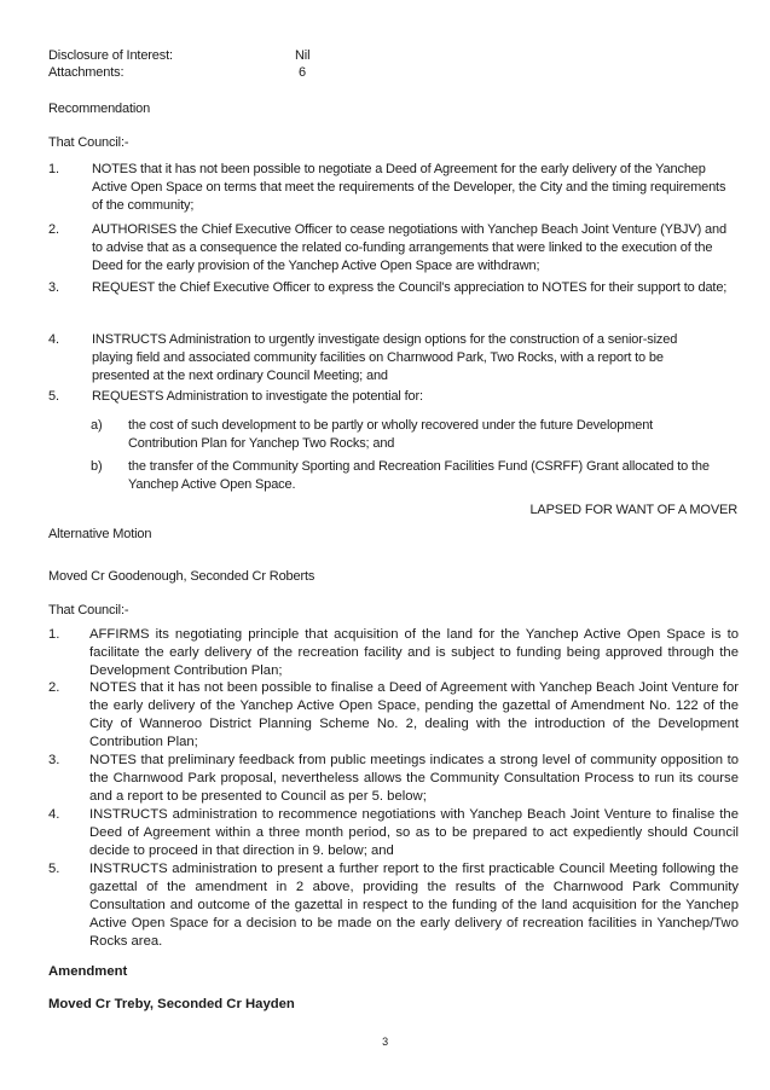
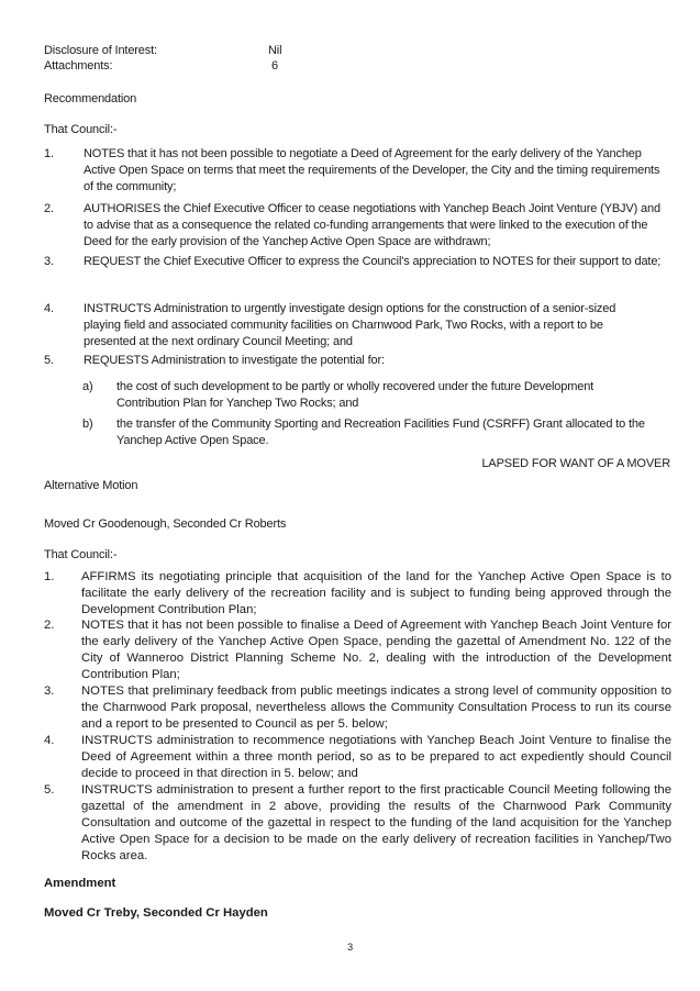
  Disclosure of Interest:
  Nil
  Attachments:
  6
  Recommendation
  That Council:-
  1.
  NOTES that it has not been possible to negotiate a Deed of Agreement for the early delivery of the Yanchep Active Open Space on terms that meet the requirements of the Developer, the City and the timing requirements of the community;
  2.
  AUTHORISES the Chief Executive Officer to cease negotiations with Yanchep Beach Joint Venture (YBJV) and to advise that as a consequence the related co-funding arrangements that were linked to the execution of the Deed for the early provision of the Yanchep Active Open Space are withdrawn;
  3.
  REQUEST the Chief Executive Officer to express the Council's appreciation to NOTES for their support to date;
  4.
  INSTRUCTS Administration to urgently investigate design options for the construction of a senior-sized playing field and associated community facilities on Charnwood Park, Two Rocks, with a report to be presented at the next ordinary Council Meeting; and
  5.
  REQUESTS Administration to investigate the potential for:
  a)
  the cost of such development to be partly or wholly recovered under the future Development Contribution Plan for Yanchep Two Rocks; and
  b)
  the transfer of the Community Sporting and Recreation Facilities Fund (CSRFF) Grant allocated to the Yanchep Active Open Space.
  LAPSED FOR WANT OF A MOVER
  Alternative Motion
  Moved Cr Goodenough, Seconded Cr Roberts
  That Council:-
  1.
  AFFIRMS its negotiating principle that acquisition of the land for the Yanchep Active Open Space is to facilitate the early delivery of the recreation facility and is subject to funding being approved through the Development Contribution Plan;
  2.
  NOTES that it has not been possible to finalise a Deed of Agreement with Yanchep Beach Joint Venture for the early delivery of the Yanchep Active Open Space, pending the gazettal of Amendment No. 122 of the City of Wanneroo District Planning Scheme No. 2, dealing with the introduction of the Development Contribution Plan;
  3.
  NOTES that preliminary feedback from public meetings indicates a strong level of community opposition to the Charnwood Park proposal, nevertheless allows the Community Consultation Process to run its course and a report to be presented to Council as per 5. below;
  4.
- INSTRUCTS administration to recommence negotiations with Yanchep Beach Joint Venture to finalise the Deed of Agreement within a three month period, so as to be prepared to act expediently should Council decide to proceed in that direction in 9. below; and
+ INSTRUCTS administration to recommence negotiations with Yanchep Beach Joint Venture to finalise the Deed of Agreement within a three month period, so as to be prepared to act expediently should Council decide to proceed in that direction in 5. below; and
  5.
  INSTRUCTS administration to present a further report to the first practicable Council Meeting following the gazettal of the amendment in 2 above, providing the results of the Charnwood Park Community Consultation and outcome of the gazettal in respect to the funding of the land acquisition for the Yanchep Active Open Space for a decision to be made on the early delivery of recreation facilities in Yanchep/Two Rocks area.
  Amendment
  Moved Cr Treby, Seconded Cr Hayden
  3
